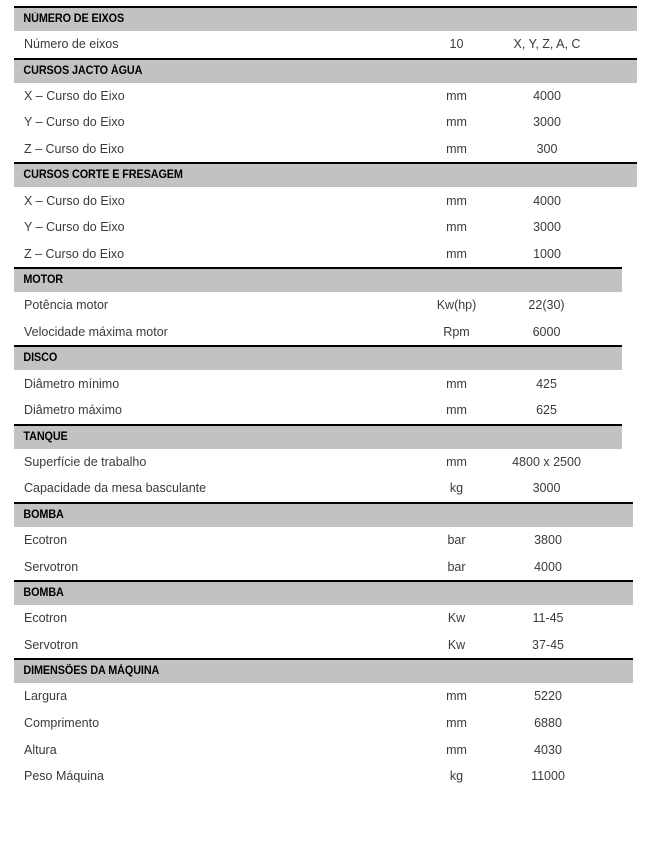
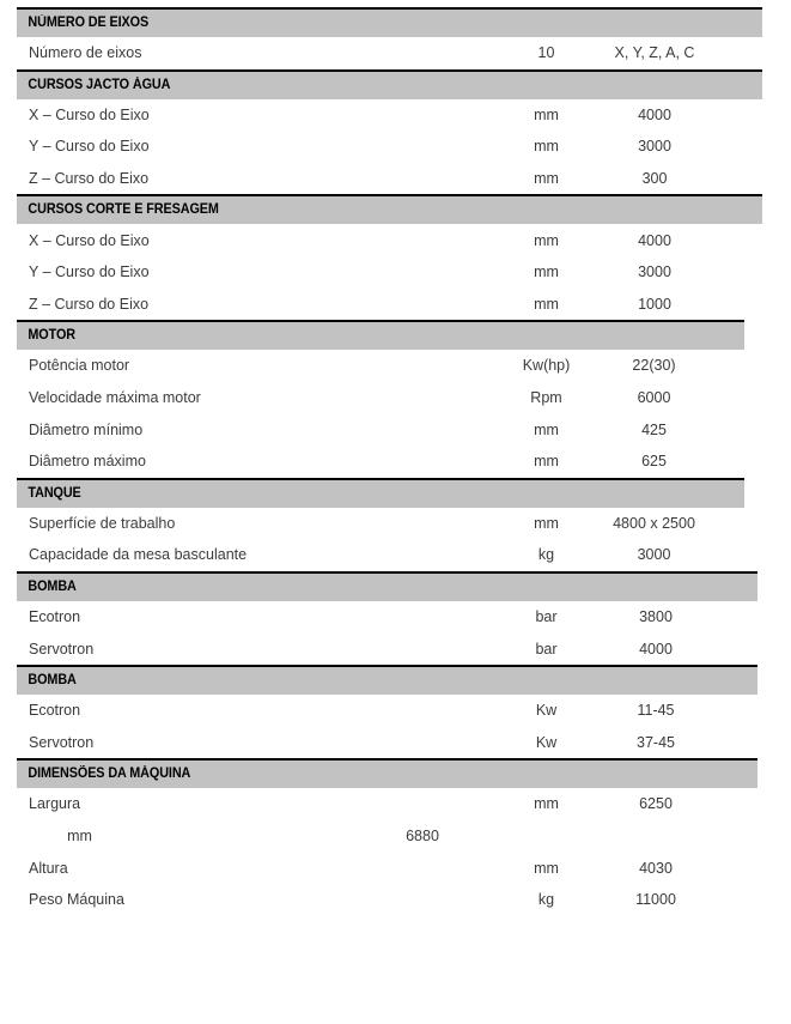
  NÚMERO DE EIXOS
  Número de eixos
  10
  X, Y, Z, A, C
  CURSOS JACTO ÁGUA
  X – Curso do Eixo
  mm
  4000
  Y – Curso do Eixo
  mm
  3000
  Z – Curso do Eixo
  mm
  300
  CURSOS CORTE E FRESAGEM
  X – Curso do Eixo
  mm
  4000
  Y – Curso do Eixo
  mm
  3000
  Z – Curso do Eixo
  mm
  1000
  MOTOR
  Potência motor
  Kw(hp)
  22(30)
  Velocidade máxima motor
  Rpm
  6000
- DISCO
  Diâmetro mínimo
  mm
  425
  Diâmetro máximo
  mm
  625
  TANQUE
  Superfície de trabalho
  mm
  4800 x 2500
  Capacidade da mesa basculante
  kg
  3000
  BOMBA
  Ecotron
  bar
  3800
  Servotron
  bar
  4000
  BOMBA
  Ecotron
  Kw
  11-45
  Servotron
  Kw
  37-45
  DIMENSÕES DA MÁQUINA
  Largura
  mm
- 5220
+ 6250
- Comprimento
  mm
  6880
  Altura
  mm
  4030
  Peso Máquina
  kg
  11000
